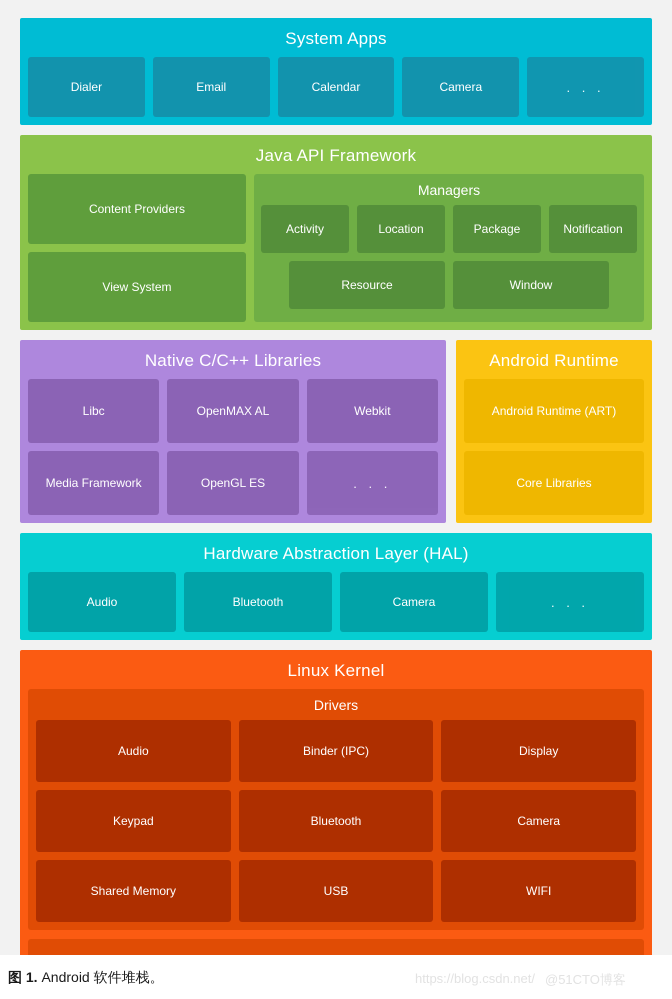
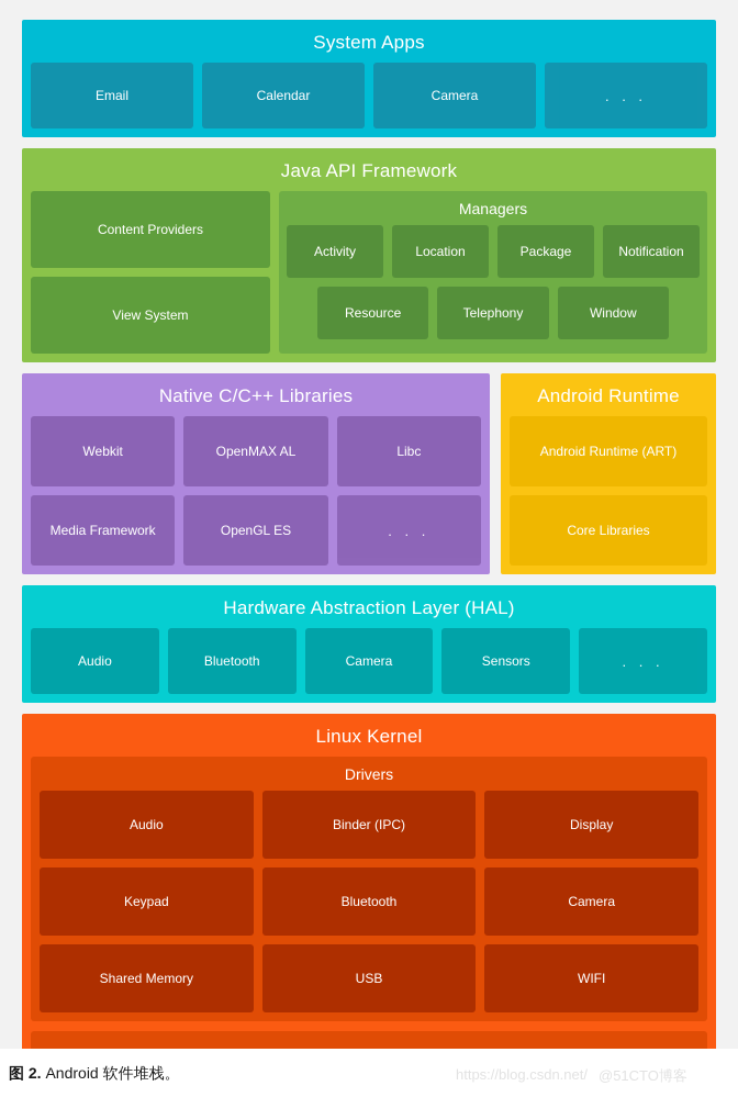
  System Apps
- Dialer
  Email
  Calendar
  Camera
  . . .
  Java API Framework
  Content Providers
  View System
  Managers
  Activity
  Location
  Package
  Notification
  Resource
+ Telephony
  Window
  Native C/C++ Libraries
- Libc
+ Webkit
  OpenMAX AL
- Webkit
+ Libc
  Media Framework
  OpenGL ES
  . . .
  Android Runtime
  Android Runtime (ART)
  Core Libraries
  Hardware Abstraction Layer (HAL)
  Audio
  Bluetooth
  Camera
+ Sensors
  . . .
  Linux Kernel
  Drivers
  Audio
  Binder (IPC)
  Display
  Keypad
  Bluetooth
  Camera
  Shared Memory
  USB
  WIFI
- 图 1. Android 软件堆栈。
+ 图 2. Android 软件堆栈。
  https://blog.csdn.net/
  @51CTO博客
